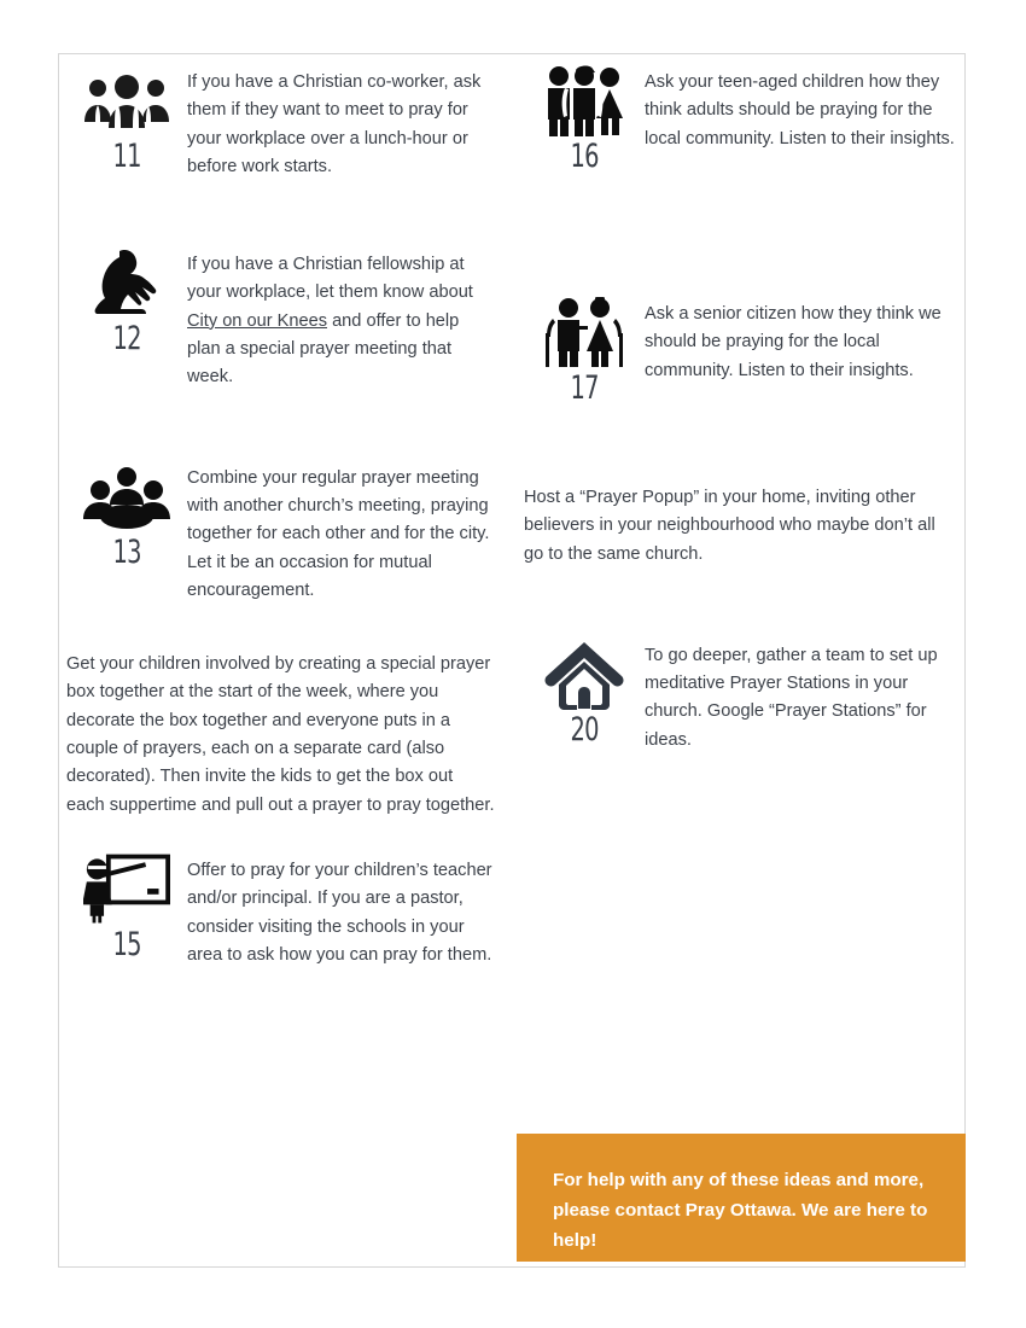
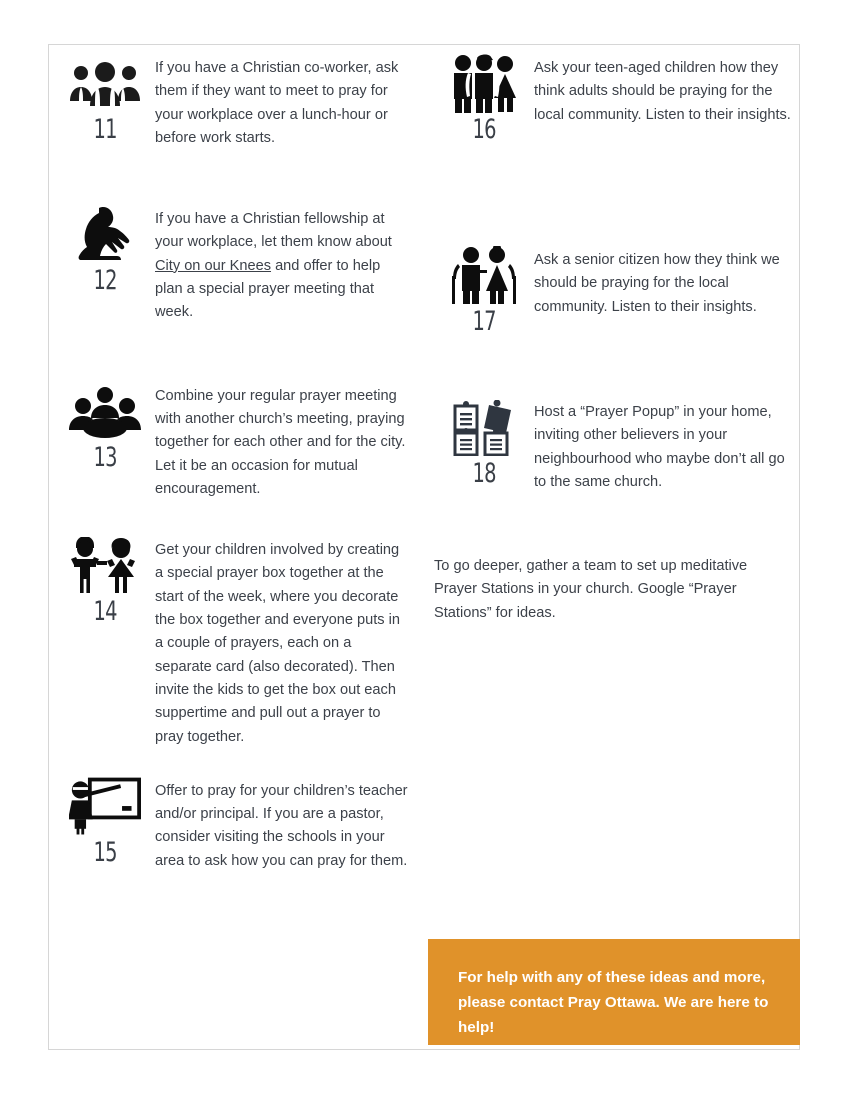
  11
  If you have a Christian co-worker, ask them if they want to meet to pray for your workplace over a lunch-hour or before work starts.
  12
  If you have a Christian fellowship at your workplace, let them know about City on our Knees and offer to help plan a special prayer meeting that week.
  13
  Combine your regular prayer meeting with another church’s meeting, praying together for each other and for the city. Let it be an occasion for mutual encouragement.
+ 14
  Get your children involved by creating a special prayer box together at the start of the week, where you decorate the box together and everyone puts in a couple of prayers, each on a separate card (also decorated). Then invite the kids to get the box out each suppertime and pull out a prayer to pray together.
  15
  Offer to pray for your children’s teacher and/or principal. If you are a pastor, consider visiting the schools in your area to ask how you can pray for them.
  16
  Ask your teen-aged children how they think adults should be praying for the local community. Listen to their insights.
  17
  Ask a senior citizen how they think we should be praying for the local community. Listen to their insights.
+ 18
  Host a “Prayer Popup” in your home, inviting other believers in your neighbourhood who maybe don’t all go to the same church.
- 20
  To go deeper, gather a team to set up meditative Prayer Stations in your church. Google “Prayer Stations” for ideas.
  For help with any of these ideas and more, please contact Pray Ottawa. We are here to help!
